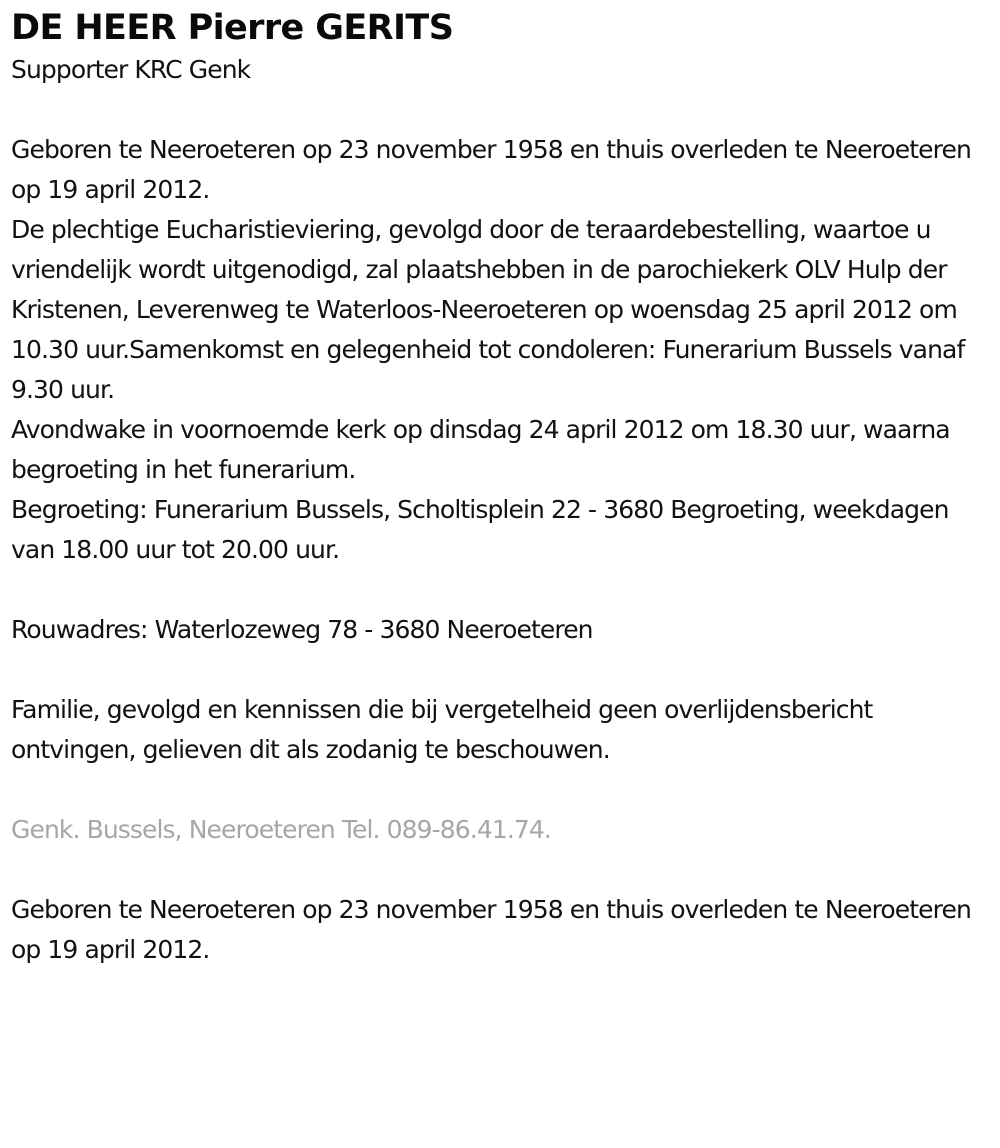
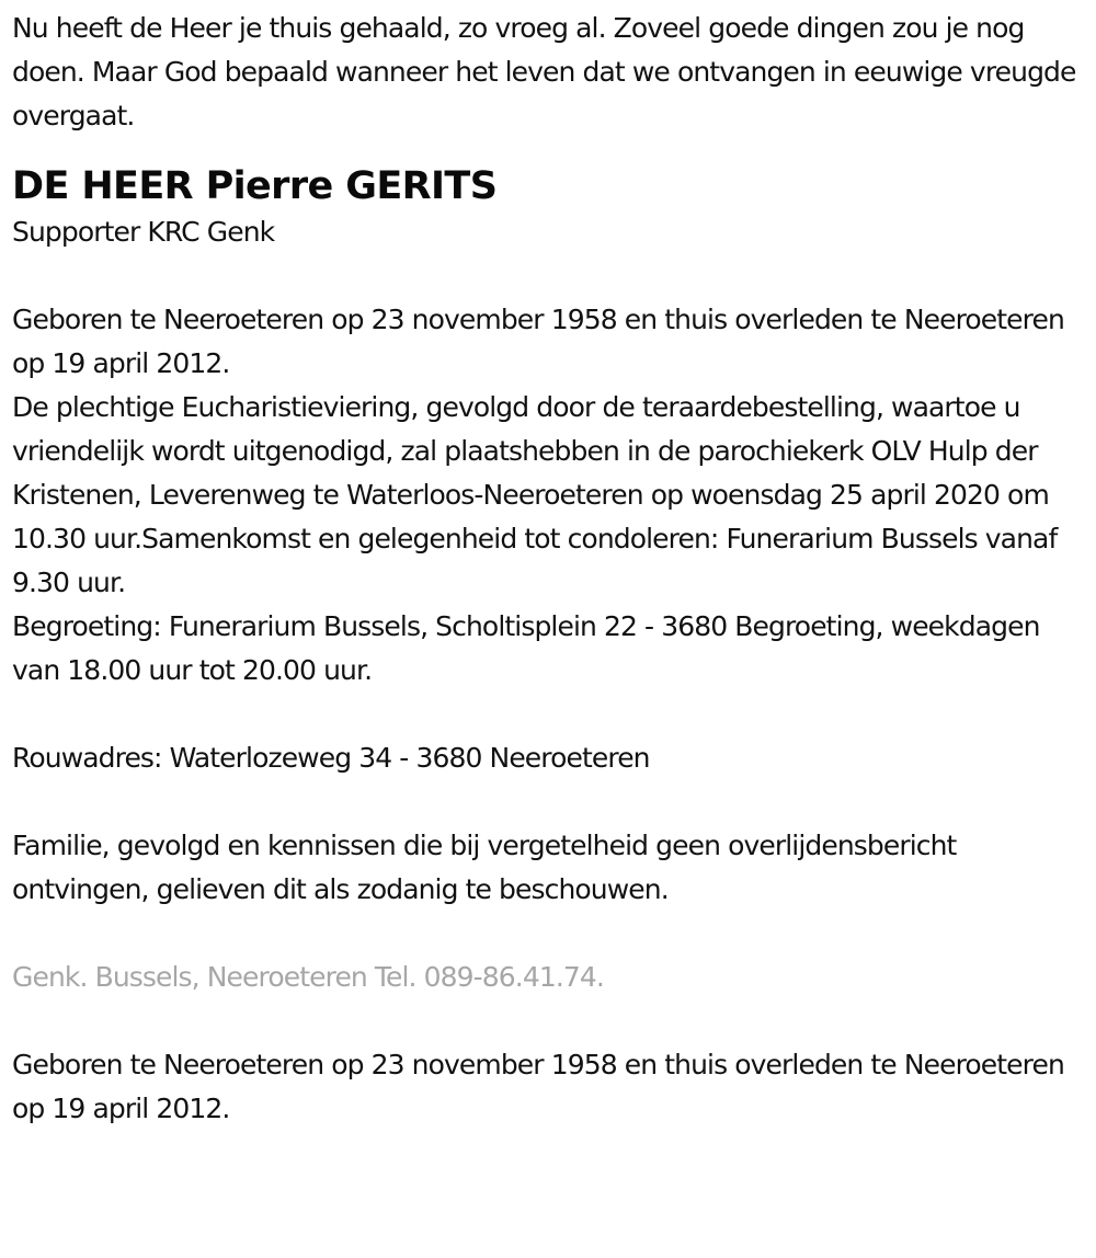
+ Nu heeft de Heer je thuis gehaald, zo vroeg al. Zoveel goede dingen zou je nog doen. Maar God bepaald wanneer het leven dat we ontvangen in eeuwige vreugde overgaat.
  DE HEER Pierre GERITS
  Supporter KRC Genk
  Geboren te Neeroeteren op 23 november 1958 en thuis overleden te Neeroeteren op 19 april 2012.
- De plechtige Eucharistieviering, gevolgd door de teraardebestelling, waartoe u vriendelijk wordt uitgenodigd, zal plaatshebben in de parochiekerk OLV Hulp der Kristenen, Leverenweg te Waterloos-Neeroeteren op woensdag 25 april 2012 om 10.30 uur.Samenkomst en gelegenheid tot condoleren: Funerarium Bussels vanaf 9.30 uur.
+ De plechtige Eucharistieviering, gevolgd door de teraardebestelling, waartoe u vriendelijk wordt uitgenodigd, zal plaatshebben in de parochiekerk OLV Hulp der Kristenen, Leverenweg te Waterloos-Neeroeteren op woensdag 25 april 2020 om 10.30 uur.Samenkomst en gelegenheid tot condoleren: Funerarium Bussels vanaf 9.30 uur.
- Avondwake in voornoemde kerk op dinsdag 24 april 2012 om 18.30 uur, waarna begroeting in het funerarium.
  Begroeting: Funerarium Bussels, Scholtisplein 22 - 3680 Begroeting, weekdagen van 18.00 uur tot 20.00 uur.
- Rouwadres: Waterlozeweg 78 - 3680 Neeroeteren
+ Rouwadres: Waterlozeweg 34 - 3680 Neeroeteren
  Familie, gevolgd en kennissen die bij vergetelheid geen overlijdensbericht ontvingen, gelieven dit als zodanig te beschouwen.
  Genk. Bussels, Neeroeteren Tel. 089-86.41.74.
  Geboren te Neeroeteren op 23 november 1958 en thuis overleden te Neeroeteren op 19 april 2012.
